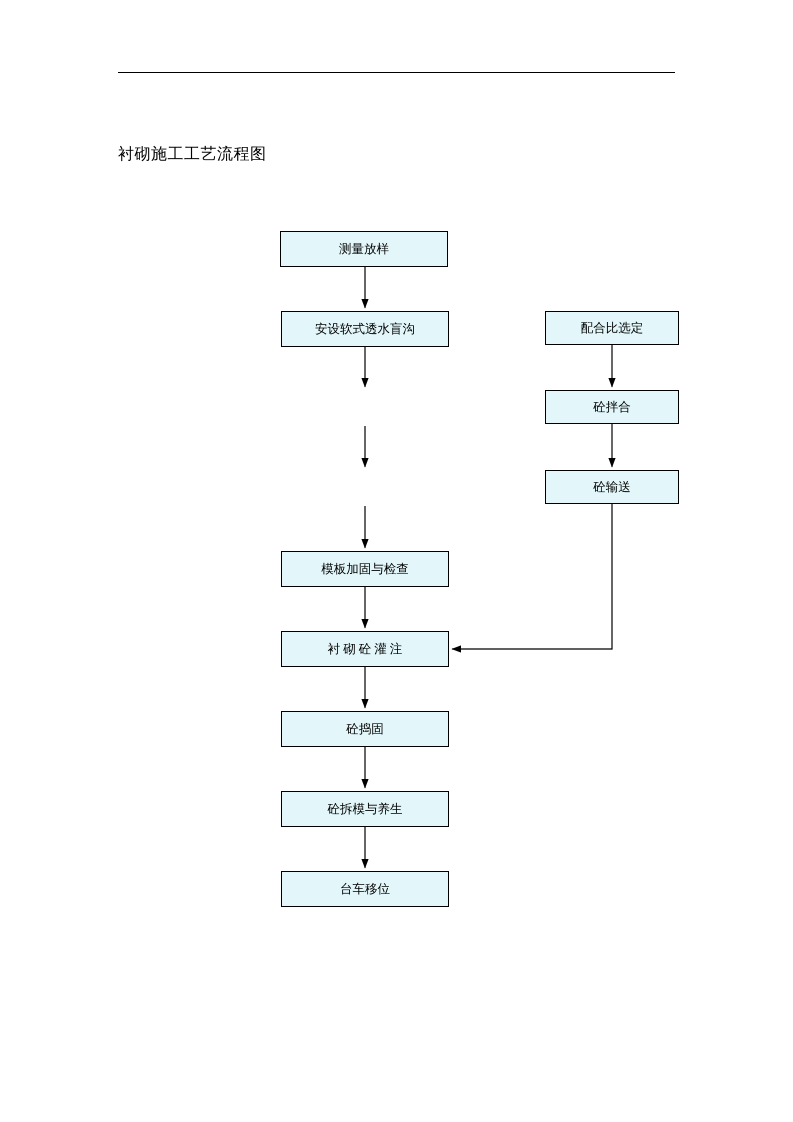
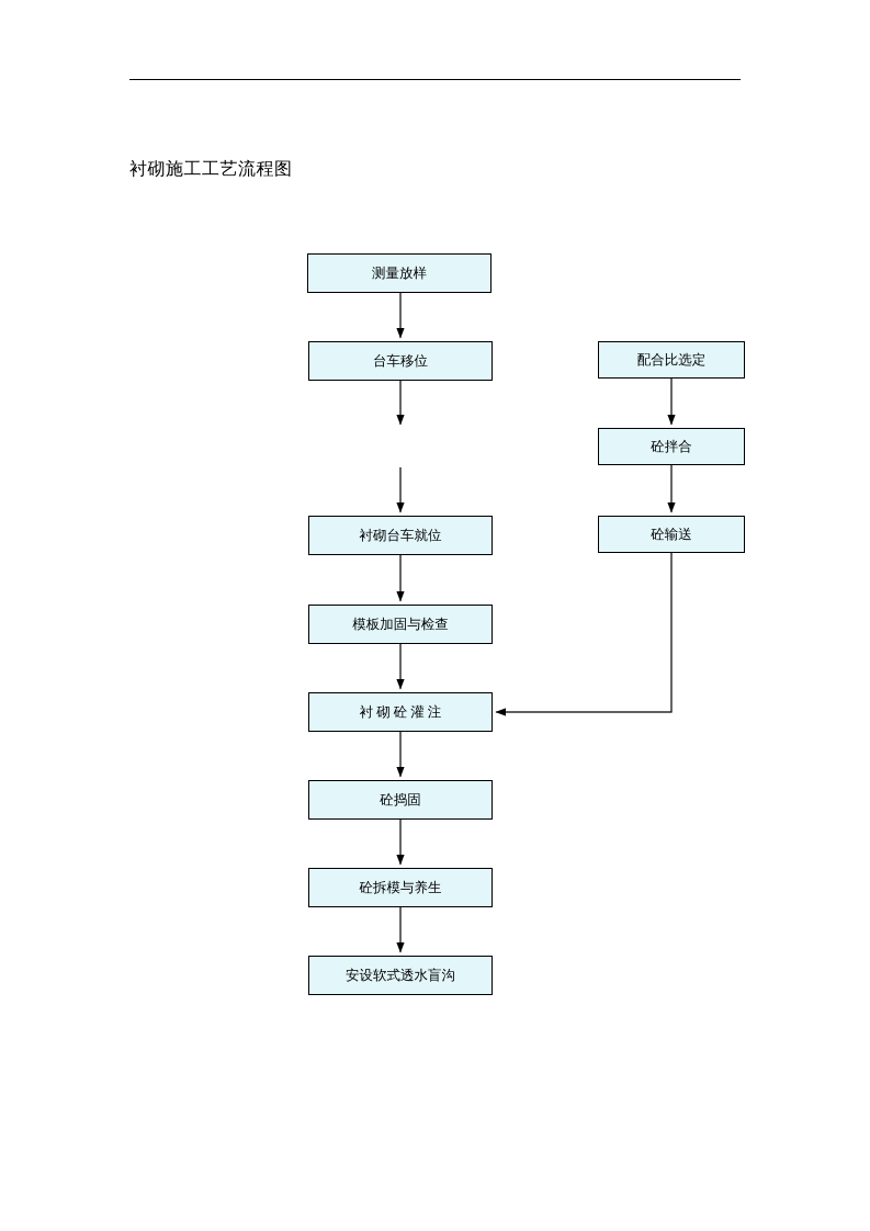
  衬砌施工工艺流程图
  测量放样
- 安设软式透水盲沟
+ 台车移位
+ 衬砌台车就位
  模板加固与检查
  衬砌砼灌注
  砼捣固
  砼拆模与养生
- 台车移位
+ 安设软式透水盲沟
  配合比选定
  砼拌合
  砼输送
